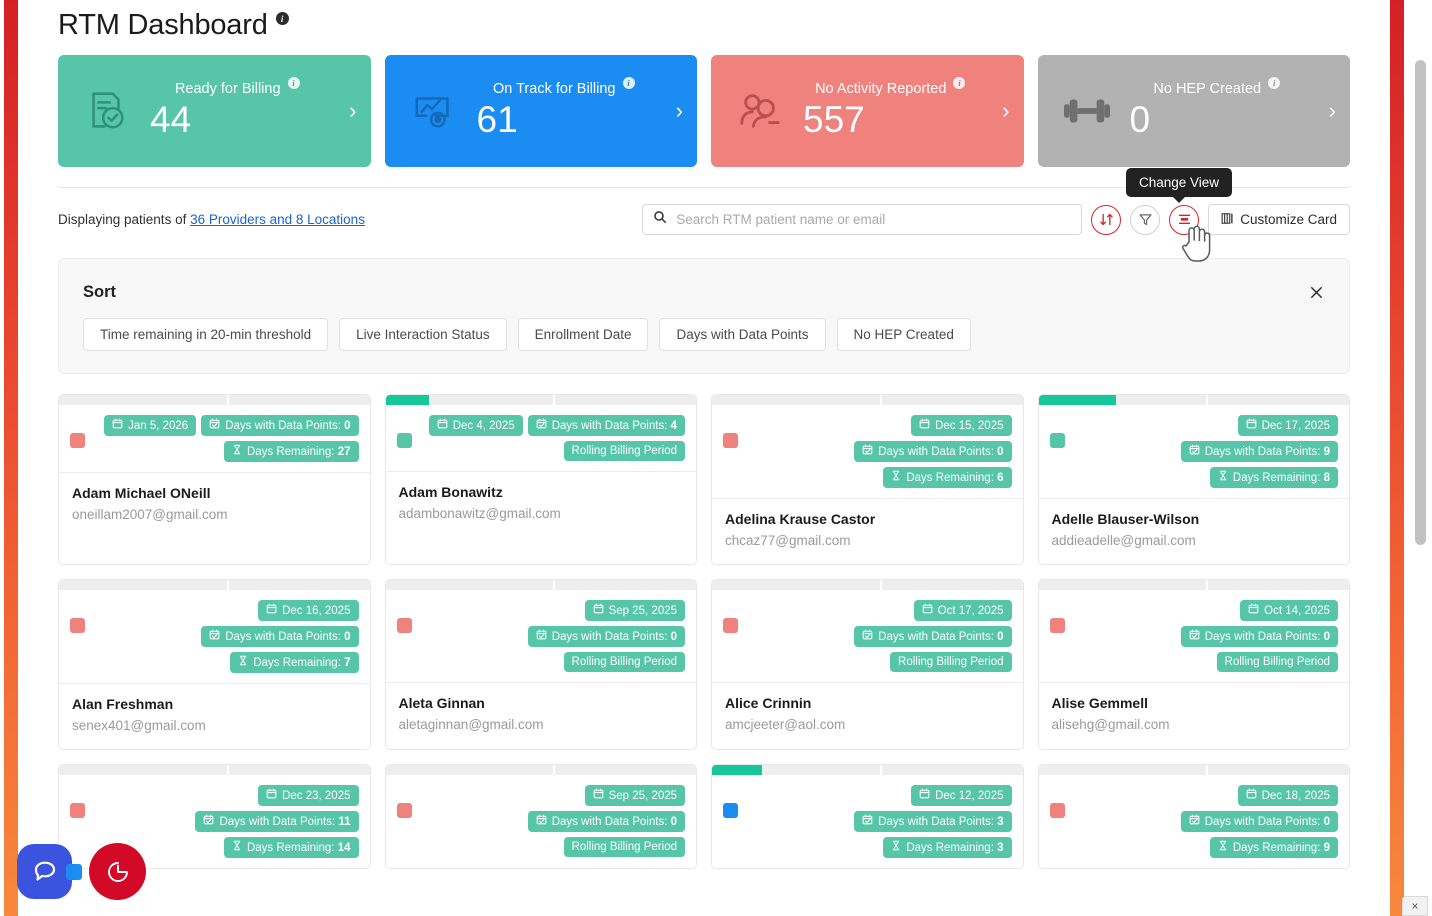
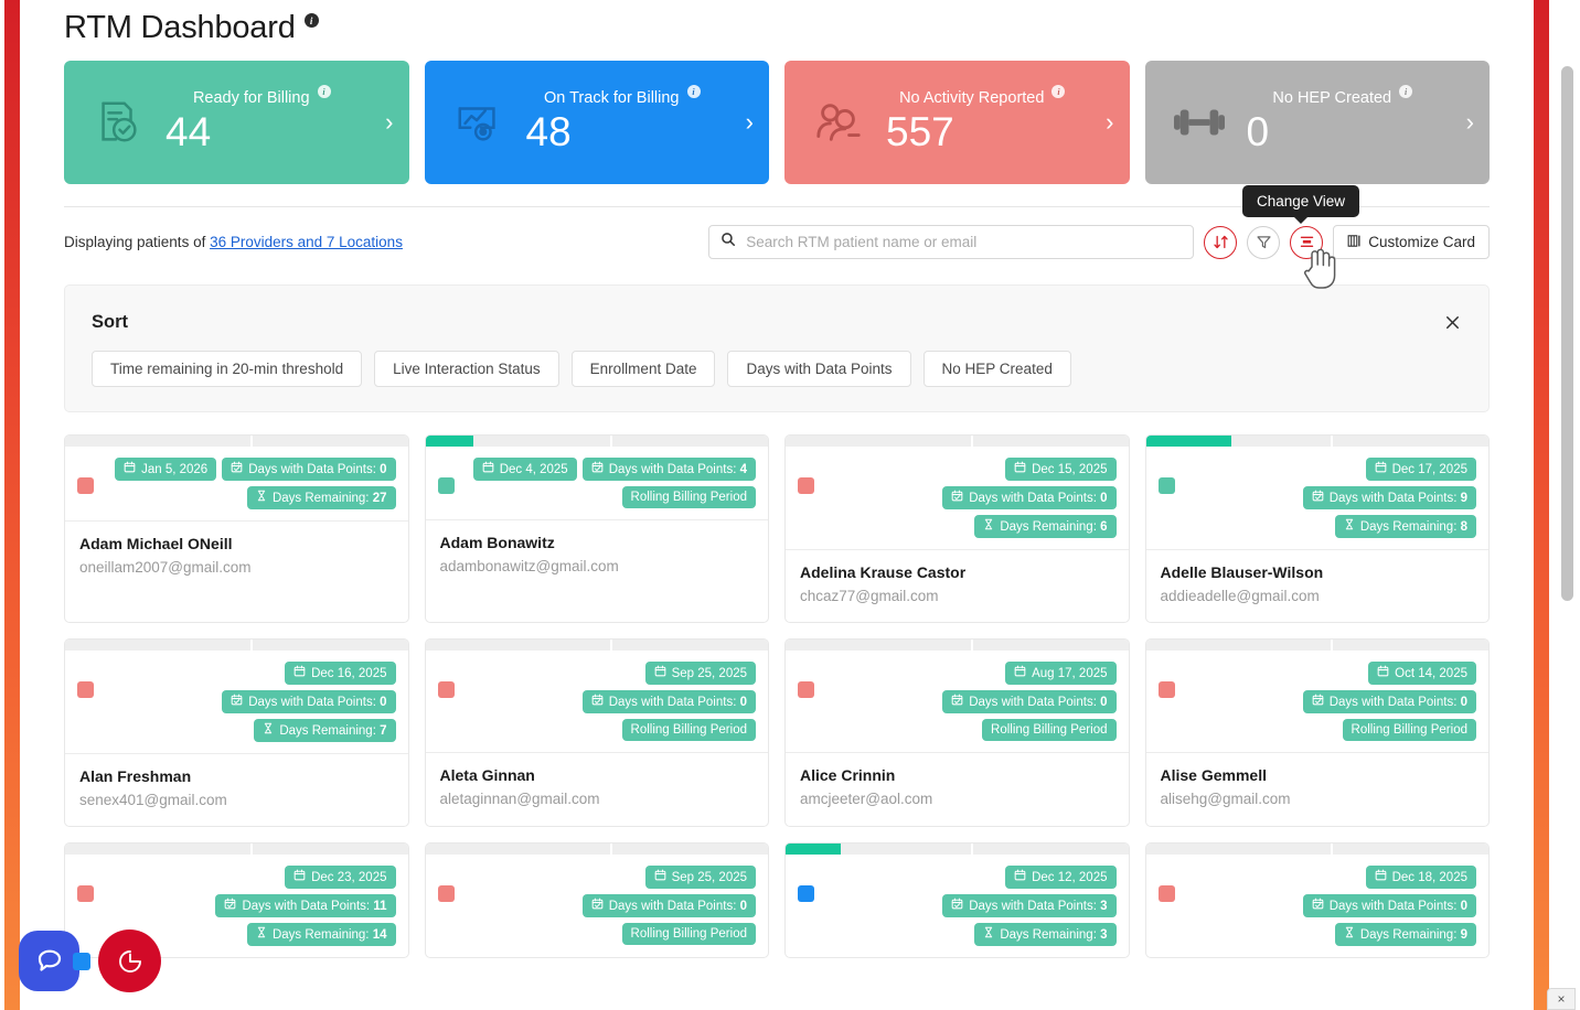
  RTM Dashboard
  i
  Ready for Billing
  i
  44
  ›
  On Track for Billing
  i
- 61
+ 48
  ›
  No Activity Reported
  i
  557
  ›
  No HEP Created
  i
  0
  ›
- Displaying patients of 36 Providers and 8 Locations
+ Displaying patients of 36 Providers and 7 Locations
  Search RTM patient name or email
  Customize Card
  Sort
  Time remaining in 20-min threshold
  Live Interaction Status
  Enrollment Date
  Days with Data Points
  No HEP Created
  Jan 5, 2026
  Days with Data Points: 0
  Days Remaining: 27
  Adam Michael ONeill
  oneillam2007@gmail.com
  Dec 4, 2025
  Days with Data Points: 4
  Rolling Billing Period
  Adam Bonawitz
  adambonawitz@gmail.com
  Dec 15, 2025
  Days with Data Points: 0
  Days Remaining: 6
  Adelina Krause Castor
  chcaz77@gmail.com
  Dec 17, 2025
  Days with Data Points: 9
  Days Remaining: 8
  Adelle Blauser-Wilson
  addieadelle@gmail.com
  Dec 16, 2025
  Days with Data Points: 0
  Days Remaining: 7
  Alan Freshman
  senex401@gmail.com
  Sep 25, 2025
  Days with Data Points: 0
  Rolling Billing Period
  Aleta Ginnan
  aletaginnan@gmail.com
- Oct 17, 2025
+ Aug 17, 2025
  Days with Data Points: 0
  Rolling Billing Period
  Alice Crinnin
  amcjeeter@aol.com
  Oct 14, 2025
  Days with Data Points: 0
  Rolling Billing Period
  Alise Gemmell
  alisehg@gmail.com
  Dec 23, 2025
  Days with Data Points: 11
  Days Remaining: 14
  Sep 25, 2025
  Days with Data Points: 0
  Rolling Billing Period
  Dec 12, 2025
  Days with Data Points: 3
  Days Remaining: 3
  Dec 18, 2025
  Days with Data Points: 0
  Days Remaining: 9
  Change View
  ×
